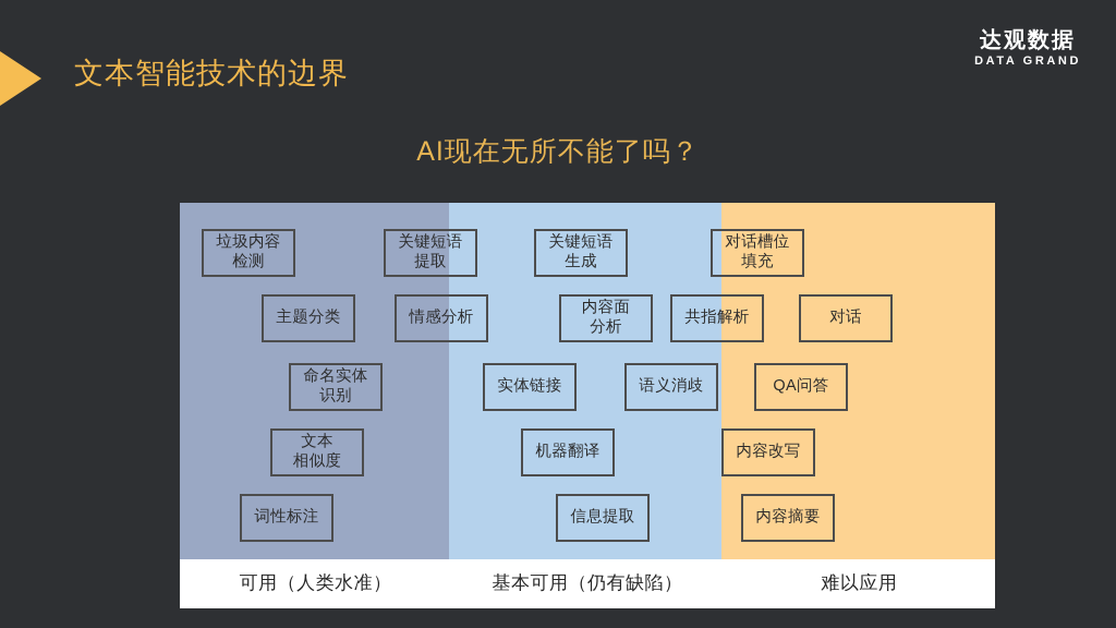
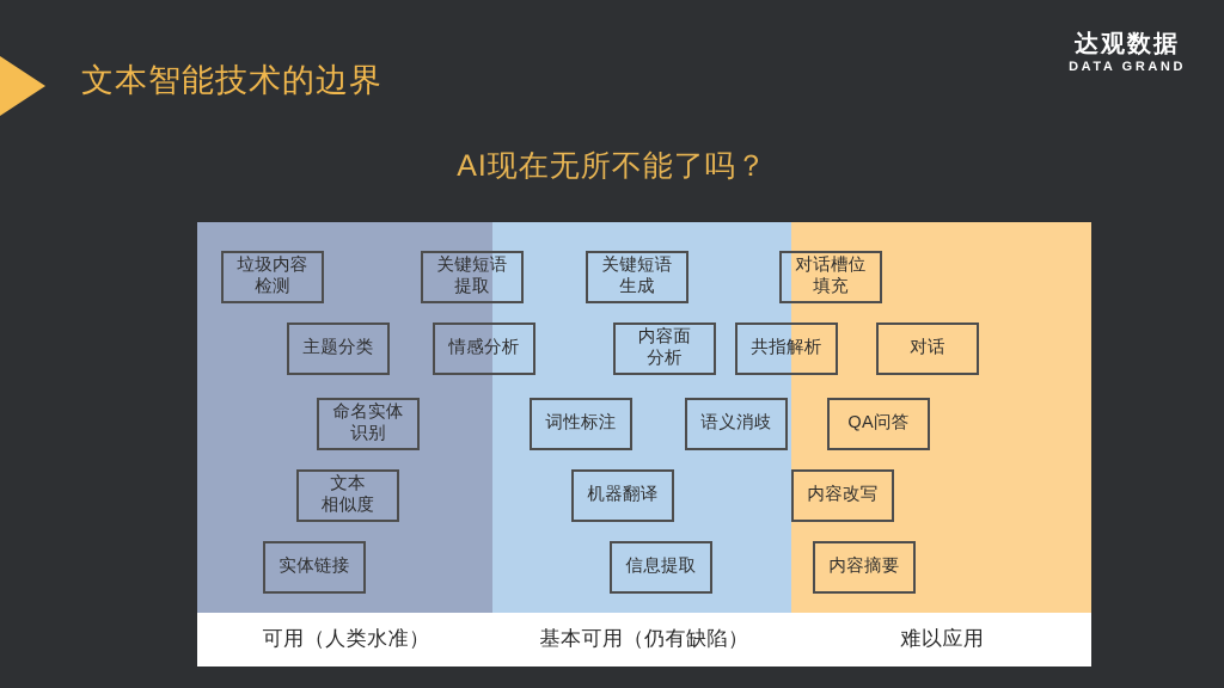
  文本智能技术的边界
  达观数据
  DATA GRAND
  AI现在无所不能了吗？
  垃圾内容
  检测
  关键短语
  提取
  关键短语
  生成
  对话槽位
  填充
  主题分类
  情感分析
  内容面
  分析
  共指解析
  对话
  命名实体
  识别
- 实体链接
+ 词性标注
  语义消歧
  QA问答
  文本
  相似度
  机器翻译
  内容改写
- 词性标注
+ 实体链接
  信息提取
  内容摘要
  可用（人类水准）
  基本可用（仍有缺陷）
  难以应用
